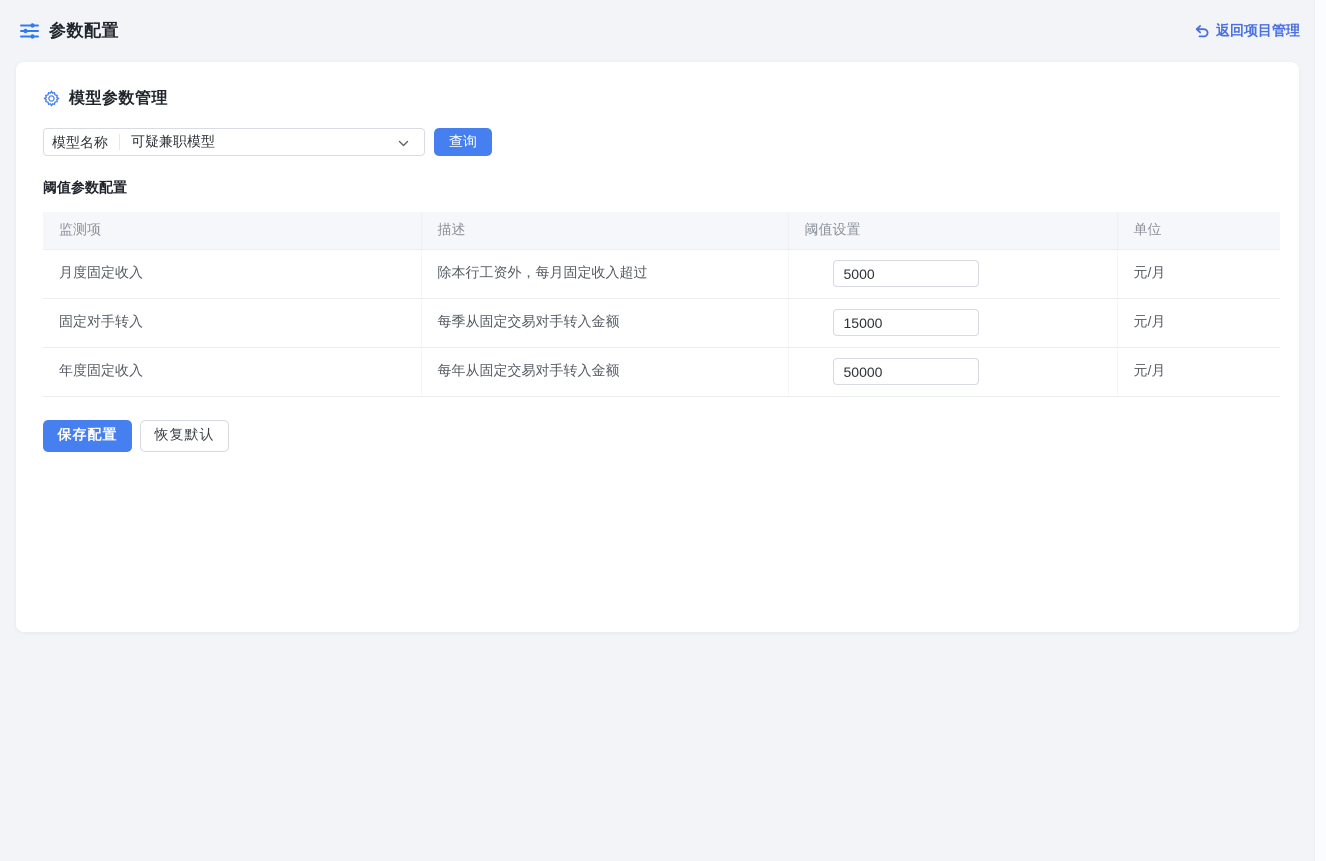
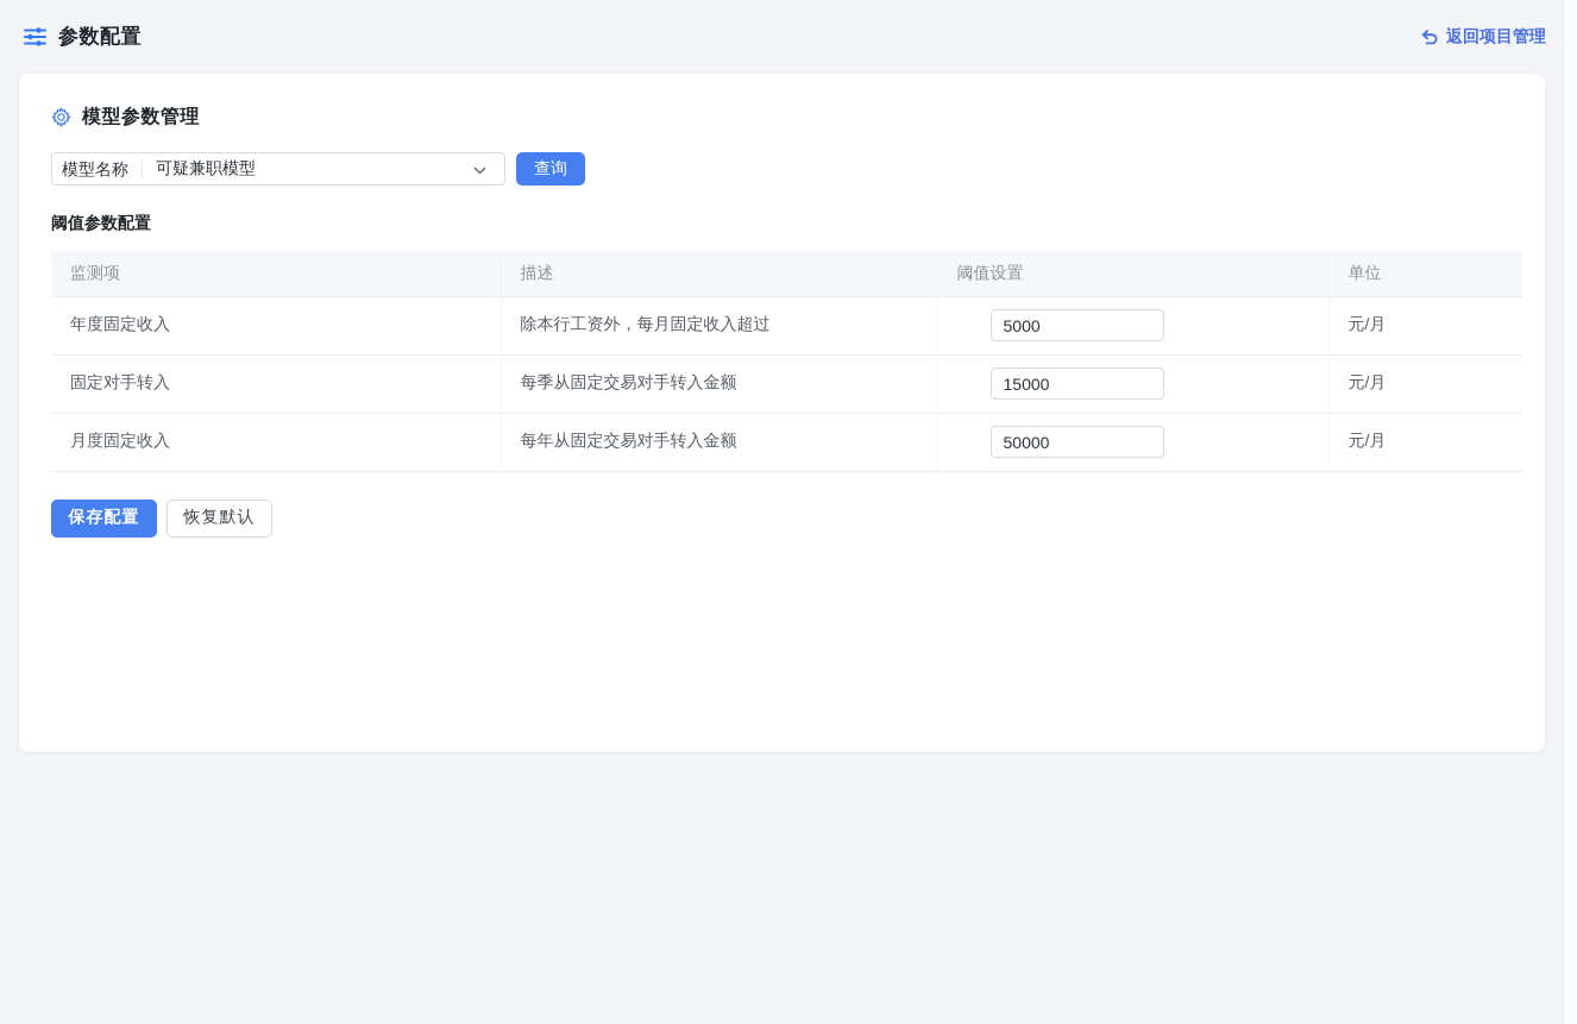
  参数配置
  返回项目管理
  模型参数管理
  模型名称
  可疑兼职模型
  查询
  阈值参数配置
  监测项	描述	阈值设置	单位
- 月度固定收入	除本行工资外，每月固定收入超过	5000	元/月
+ 年度固定收入	除本行工资外，每月固定收入超过	5000	元/月
  固定对手转入	每季从固定交易对手转入金额	15000	元/月
- 年度固定收入	每年从固定交易对手转入金额	50000	元/月
+ 月度固定收入	每年从固定交易对手转入金额	50000	元/月
  保存配置
  恢复默认
